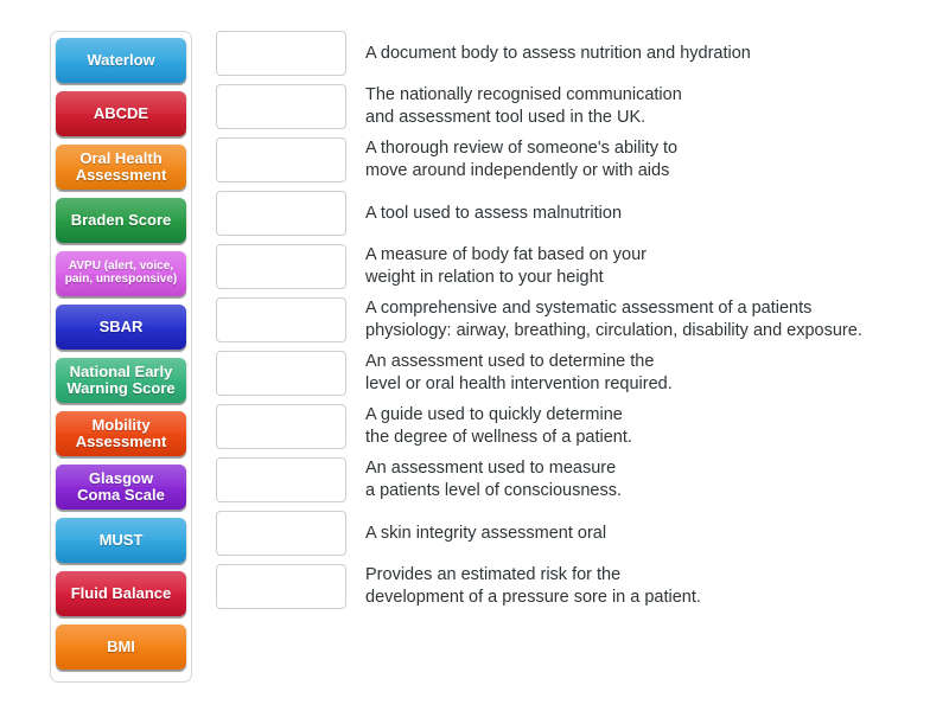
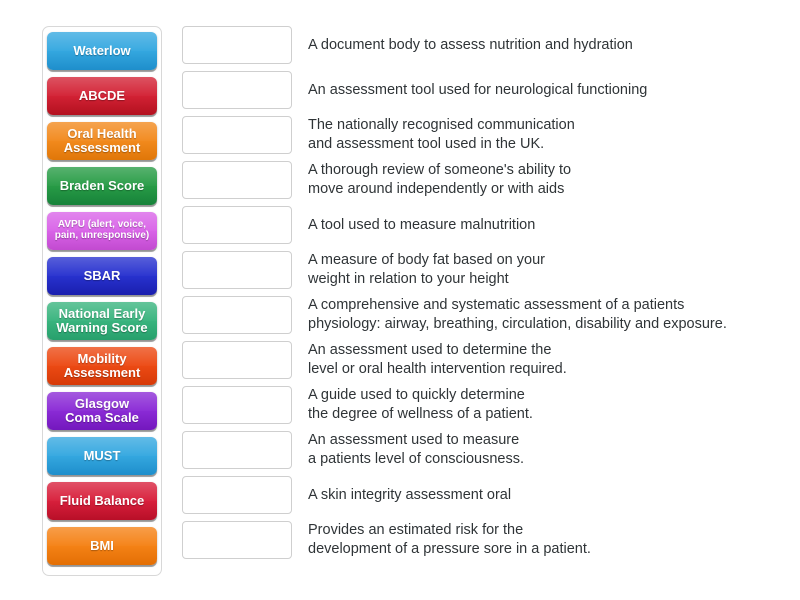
  Assessment
  pain, unresponsive)
  Warning Score
  Assessment
  Coma Scale
  A document body to assess nutrition and hydration
+ An assessment tool used for neurological functioning
  The nationally recognised communication
  and assessment tool used in the UK.
  A thorough review of someone's ability to
  move around independently or with aids
- A tool used to assess malnutrition
+ A tool used to measure malnutrition
  A measure of body fat based on your
  weight in relation to your height
  A comprehensive and systematic assessment of a patients
  physiology: airway, breathing, circulation, disability and exposure.
  An assessment used to determine the
  level or oral health intervention required.
  A guide used to quickly determine
  the degree of wellness of a patient.
  An assessment used to measure
  a patients level of consciousness.
  A skin integrity assessment oral
  Provides an estimated risk for the
  development of a pressure sore in a patient.
